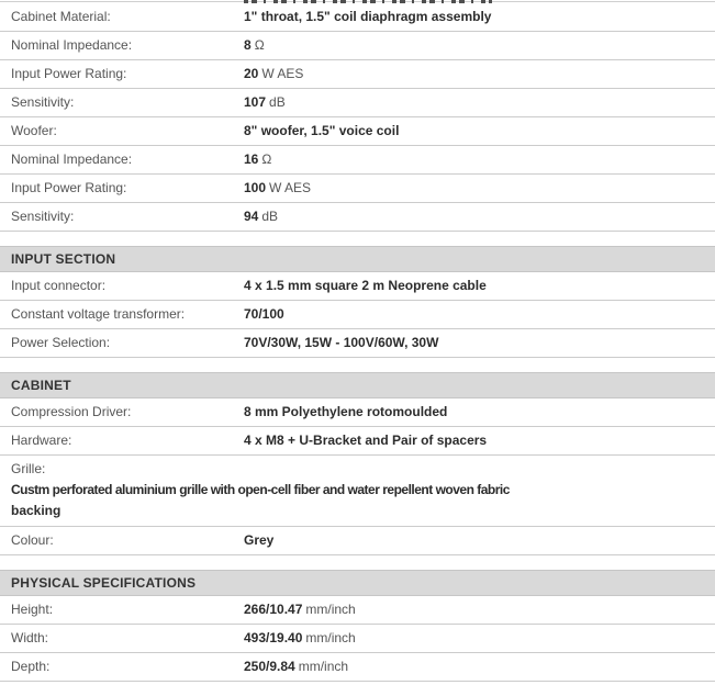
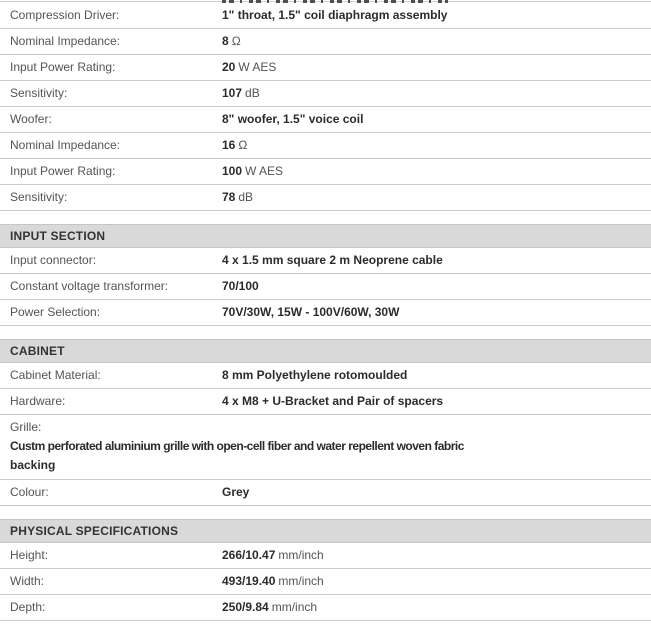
- Cabinet Material: 1" throat, 1.5" coil diaphragm assembly
+ Compression Driver: 1" throat, 1.5" coil diaphragm assembly
  Nominal Impedance: 8 Ω
  Input Power Rating: 20 W AES
  Sensitivity: 107 dB
  Woofer: 8" woofer, 1.5" voice coil
  Nominal Impedance: 16 Ω
  Input Power Rating: 100 W AES
- Sensitivity: 94 dB
+ Sensitivity: 78 dB
  INPUT SECTION
  Input connector: 4 x 1.5 mm square 2 m Neoprene cable
  Constant voltage transformer: 70/100
  Power Selection: 70V/30W, 15W - 100V/60W, 30W
  CABINET
- Compression Driver: 8 mm Polyethylene rotomoulded
+ Cabinet Material: 8 mm Polyethylene rotomoulded
  Hardware: 4 x M8 + U-Bracket and Pair of spacers
  Grille:Custm perforated aluminium grille with open-cell fiber and water repellent woven fabric
  backing
  Colour: Grey
  PHYSICAL SPECIFICATIONS
  Height: 266/10.47 mm/inch
  Width: 493/19.40 mm/inch
  Depth: 250/9.84 mm/inch
